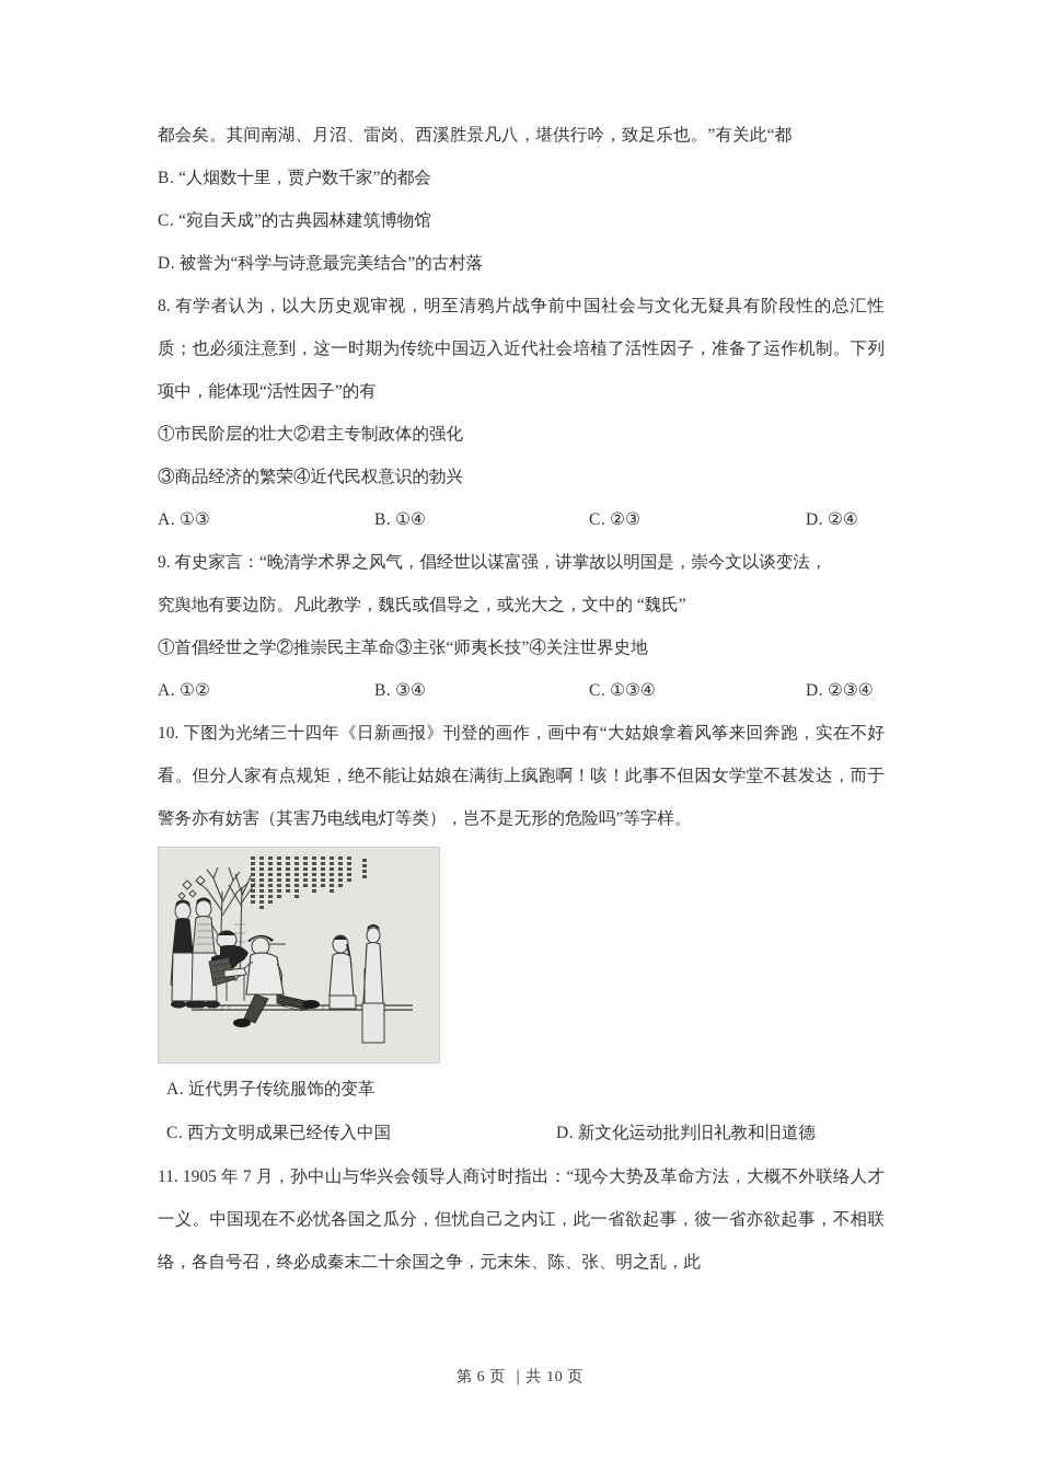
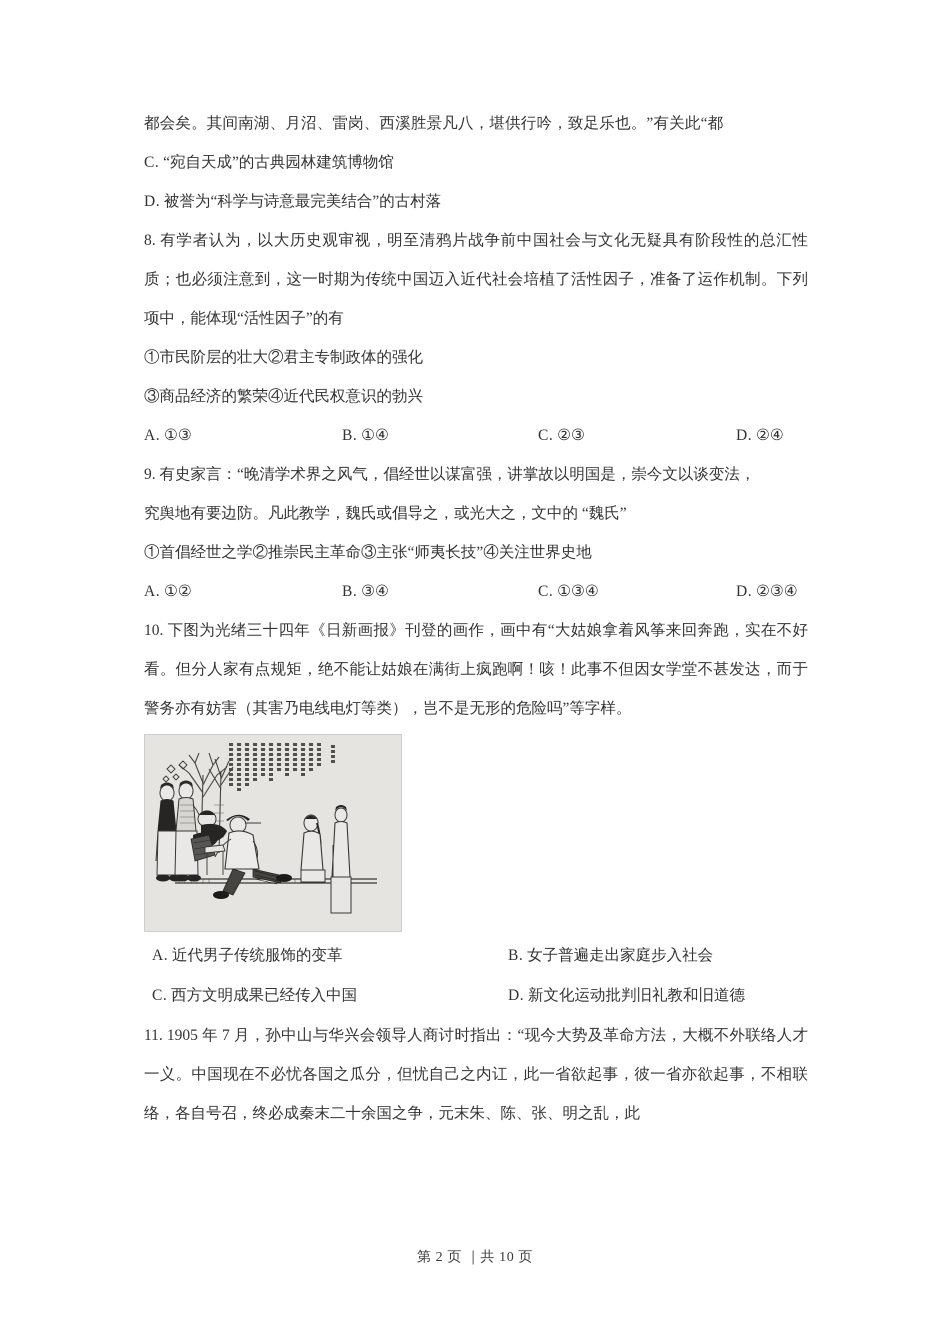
  都会矣。其间南湖、月沼、雷岗、西溪胜景凡八，堪供行吟，致足乐也。”有关此“都
- B. “人烟数十里，贾户数千家”的都会
  C. “宛自天成”的古典园林建筑博物馆
  D. 被誉为“科学与诗意最完美结合”的古村落
  8. 有学者认为，以大历史观审视，明至清鸦片战争前中国社会与文化无疑具有阶段性的总汇性质；也必须注意到，这一时期为传统中国迈入近代社会培植了活性因子，准备了运作机制。下列项中，能体现“活性因子”的有
  ①市民阶层的壮大②君主专制政体的强化
  ③商品经济的繁荣④近代民权意识的勃兴
  A. ①③
  B. ①④
  C. ②③
  D. ②④
  9. 有史家言：“晚清学术界之风气，倡经世以谋富强，讲掌故以明国是，崇今文以谈变法，
  究舆地有要边防。凡此教学，魏氏或倡导之，或光大之，文中的 “魏氏”
  ①首倡经世之学②推崇民主革命③主张“师夷长技”④关注世界史地
  A. ①②
  B. ③④
  C. ①③④
  D. ②③④
  10. 下图为光绪三十四年《日新画报》刊登的画作，画中有“大姑娘拿着风筝来回奔跑，实在不好看。但分人家有点规矩，绝不能让姑娘在满街上疯跑啊！咳！此事不但因女学堂不甚发达，而于警务亦有妨害（其害乃电线电灯等类），岂不是无形的危险吗”等字样。
  A. 近代男子传统服饰的变革
+ B. 女子普遍走出家庭步入社会
  C. 西方文明成果已经传入中国
  D. 新文化运动批判旧礼教和旧道德
  11. 1905 年 7 月，孙中山与华兴会领导人商讨时指出：“现今大势及革命方法，大概不外联络人才一义。中国现在不必忧各国之瓜分，但忧自己之内讧，此一省欲起事，彼一省亦欲起事，不相联络，各自号召，终必成秦末二十余国之争，元末朱、陈、张、明之乱，此
- 第 6 页 ｜共 10 页
+ 第 2 页 ｜共 10 页
